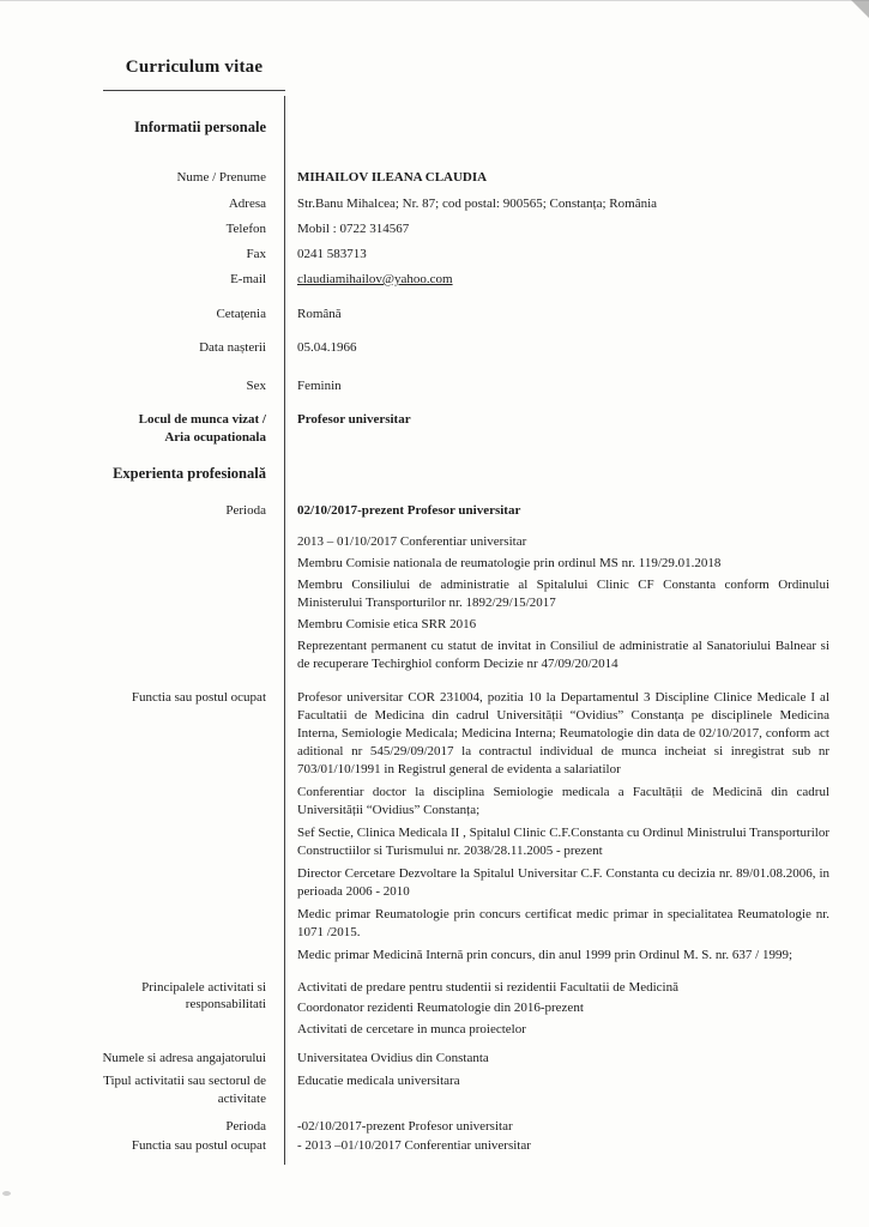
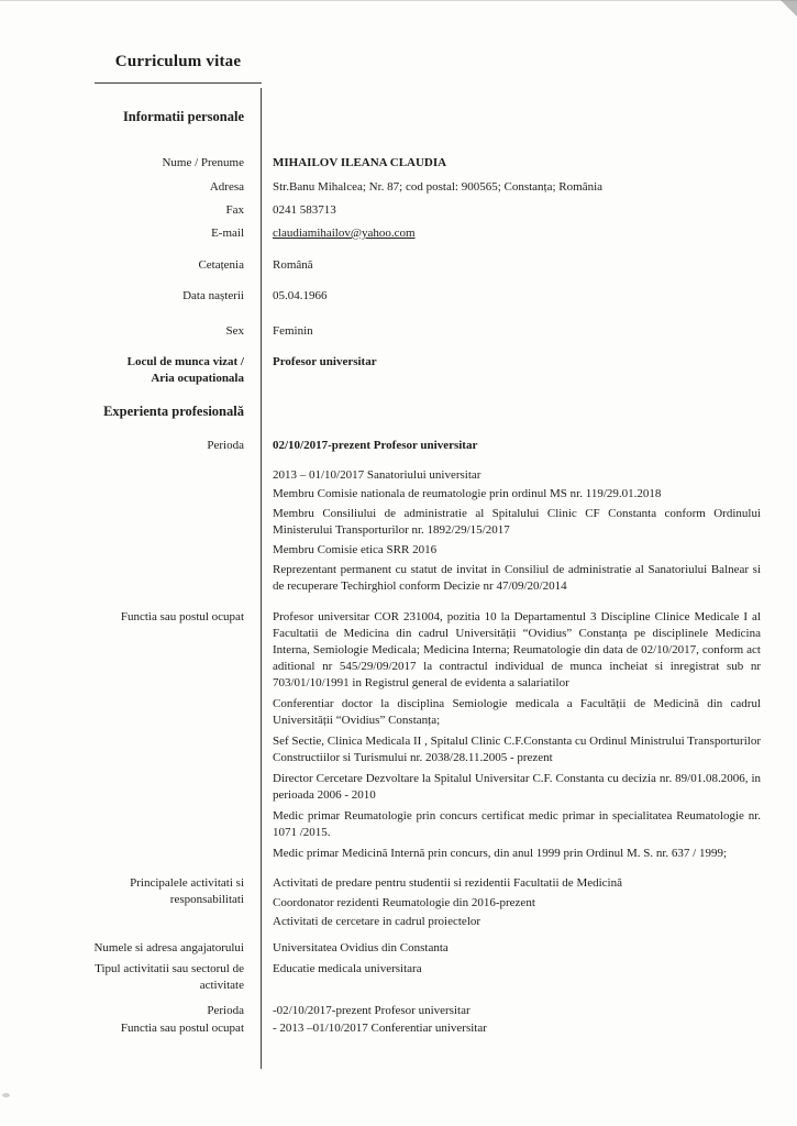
  Curriculum vitae
  Informatii personale
  Nume / Prenume
  MIHAILOV ILEANA CLAUDIA
  Adresa
  Str.Banu Mihalcea; Nr. 87; cod postal: 900565; Constanța; România
- Telefon
- Mobil : 0722 314567
  Fax
  0241 583713
  E-mail
  claudiamihailov@yahoo.com
  Cetațenia
  Română
  Data nașterii
  05.04.1966
  Sex
  Feminin
  Locul de munca vizat /
  Aria ocupationala
  Profesor universitar
  Experienta profesională
  Perioda
  02/10/2017-prezent Profesor universitar
- 2013 – 01/10/2017 Conferentiar universitar
+ 2013 – 01/10/2017 Sanatoriului universitar
  Membru Comisie nationala de reumatologie prin ordinul MS nr. 119/29.01.2018
  Membru Consiliului de administratie al Spitalului Clinic CF Constanta conform Ordinului Ministerului Transporturilor nr. 1892/29/15/2017
  Membru Comisie etica SRR 2016
  Reprezentant permanent cu statut de invitat in Consiliul de administratie al Sanatoriului Balnear si de recuperare Techirghiol conform Decizie nr 47/09/20/2014
  Functia sau postul ocupat
  Profesor universitar COR 231004, pozitia 10 la Departamentul 3 Discipline Clinice Medicale I al Facultatii de Medicina din cadrul Universității “Ovidius” Constanța pe disciplinele Medicina Interna, Semiologie Medicala; Medicina Interna; Reumatologie din data de 02/10/2017, conform act aditional nr 545/29/09/2017 la contractul individual de munca incheiat si inregistrat sub nr 703/01/10/1991 in Registrul general de evidenta a salariatilor
  Conferentiar doctor la disciplina Semiologie medicala a Facultății de Medicină din cadrul Universității “Ovidius” Constanța;
  Sef Sectie, Clinica Medicala II , Spitalul Clinic C.F.Constanta cu Ordinul Ministrului Transporturilor Constructiilor si Turismului nr. 2038/28.11.2005 - prezent
  Director Cercetare Dezvoltare la Spitalul Universitar C.F. Constanta cu decizia nr. 89/01.08.2006, in perioada 2006 - 2010
  Medic primar Reumatologie prin concurs certificat medic primar in specialitatea Reumatologie nr. 1071 /2015.
  Medic primar Medicină Internă prin concurs, din anul 1999 prin Ordinul M. S. nr. 637 / 1999;
  Principalele activitati si
  responsabilitati
  Activitati de predare pentru studentii si rezidentii Facultatii de Medicină
  Coordonator rezidenti Reumatologie din 2016-prezent
- Activitati de cercetare in munca proiectelor
+ Activitati de cercetare in cadrul proiectelor
  Numele si adresa angajatorului
  Universitatea Ovidius din Constanta
  Tipul activitatii sau sectorul de
  activitate
  Educatie medicala universitara
  Perioda
  -02/10/2017-prezent Profesor universitar
  Functia sau postul ocupat
  - 2013 –01/10/2017 Conferentiar universitar
